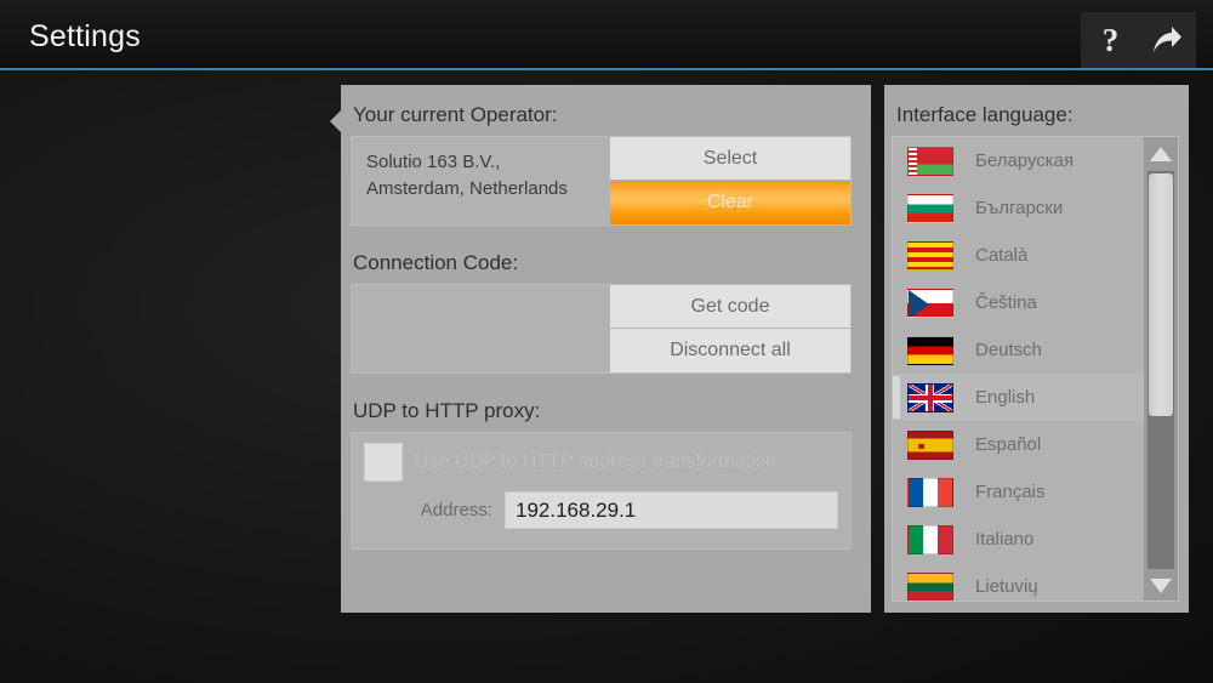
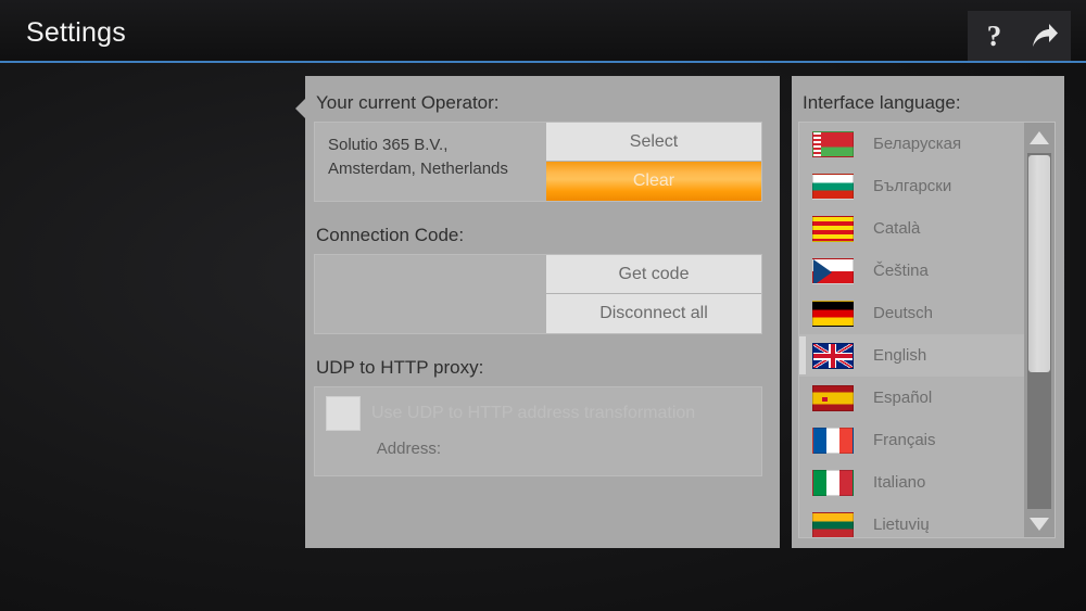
  Settings
  ?
  Your current Operator:
- Solutio 163 B.V.,
+ Solutio 365 B.V.,
  Amsterdam, Netherlands
  Select
  Clear
  Connection Code:
  Get code
  Disconnect all
  UDP to HTTP proxy:
  Address:
- 192.168.29.1
  Interface language:
  Беларуская
  Български
  Català
  Čeština
  Deutsch
  English
  Español
  Français
  Italiano
  Lietuvių
